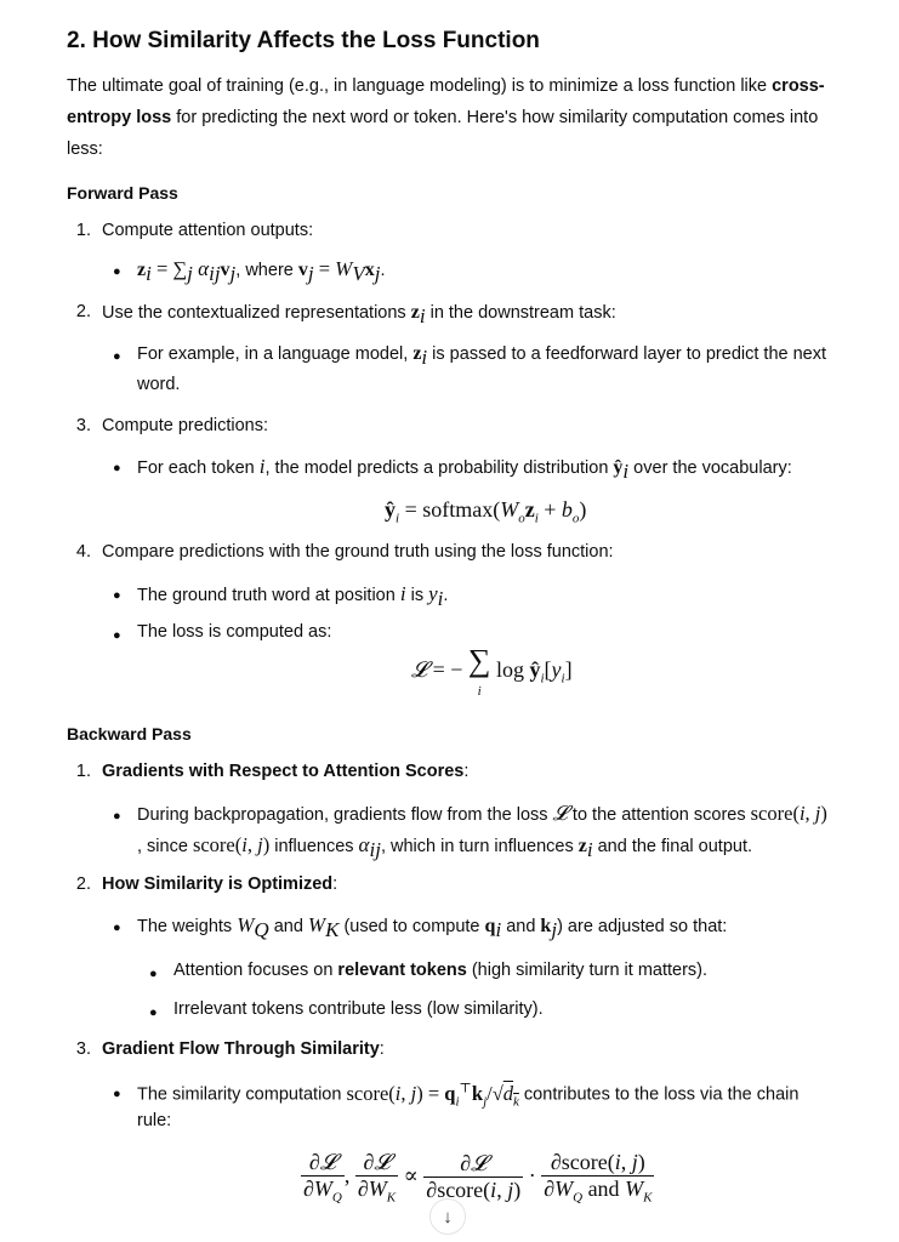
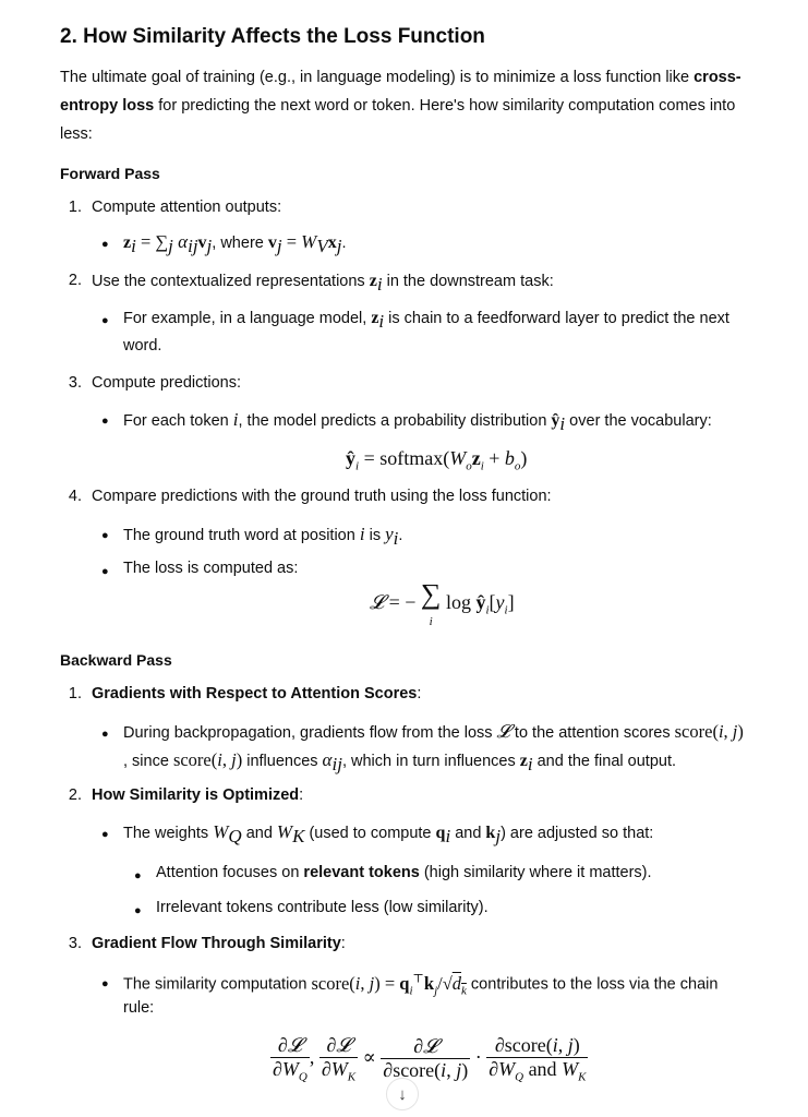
  2. How Similarity Affects the Loss Function
  The ultimate goal of training (e.g., in language modeling) is to minimize a loss function like cross-entropy loss for predicting the next word or token. Here's how similarity computation comes into less:
  Forward Pass
  1.
  Compute attention outputs:
  ●
  zi = ∑j αijvj, where vj = WVxj.
  2.
  Use the contextualized representations zi in the downstream task:
  ●
- For example, in a language model, zi is passed to a feedforward layer to predict the next
+ For example, in a language model, zi is chain to a feedforward layer to predict the next
  word.
  3.
  Compute predictions:
  ●
  For each token i, the model predicts a probability distribution ŷi over the vocabulary:
  ŷi = softmax(Wozi + bo)
  4.
  Compare predictions with the ground truth using the loss function:
  ●
  The ground truth word at position i is yi.
  ●
  The loss is computed as:
  𝓛 = − ∑
  i log ŷi[yi]
  Backward Pass
  1.
  Gradients with Respect to Attention Scores:
  ●
  During backpropagation, gradients flow from the loss 𝓛 to the attention scores score(i, j)
  , since score(i, j) influences αij, which in turn influences zi and the final output.
  2.
  How Similarity is Optimized:
  ●
  The weights WQ and WK (used to compute qi and kj) are adjusted so that:
  ●
- Attention focuses on relevant tokens (high similarity turn it matters).
+ Attention focuses on relevant tokens (high similarity where it matters).
  ●
  Irrelevant tokens contribute less (low similarity).
  3.
  Gradient Flow Through Similarity:
  ●
  The similarity computation score(i, j) = qi⊤kj/√dk contributes to the loss via the chain
  rule:
  ∂𝓛
  ∂WQ
  ,
  ∂𝓛
  ∂WK
  ∝
  ∂𝓛
  ∂score(i, j)
  ·
  ∂score(i, j)
  ∂WQ and WK
  ↓
